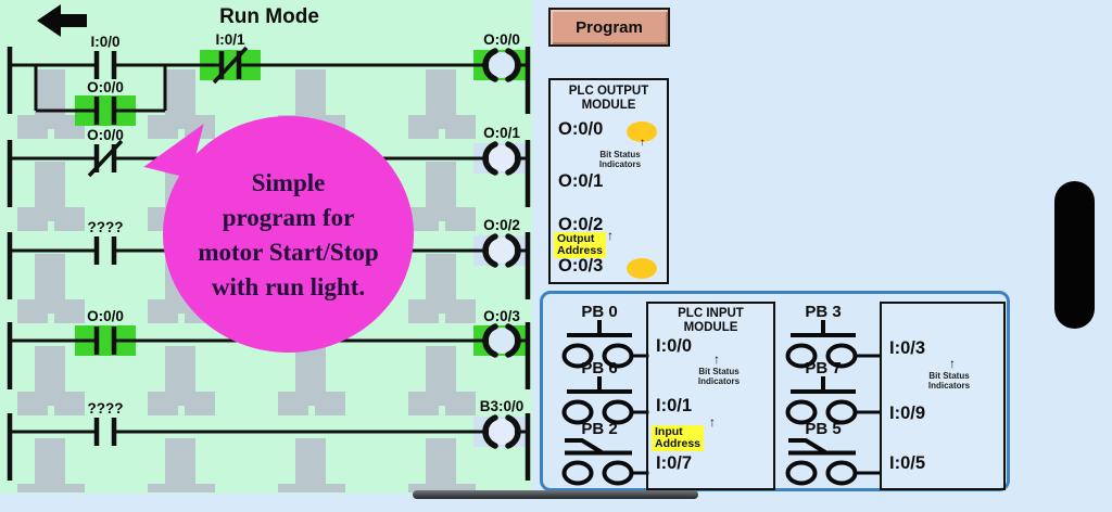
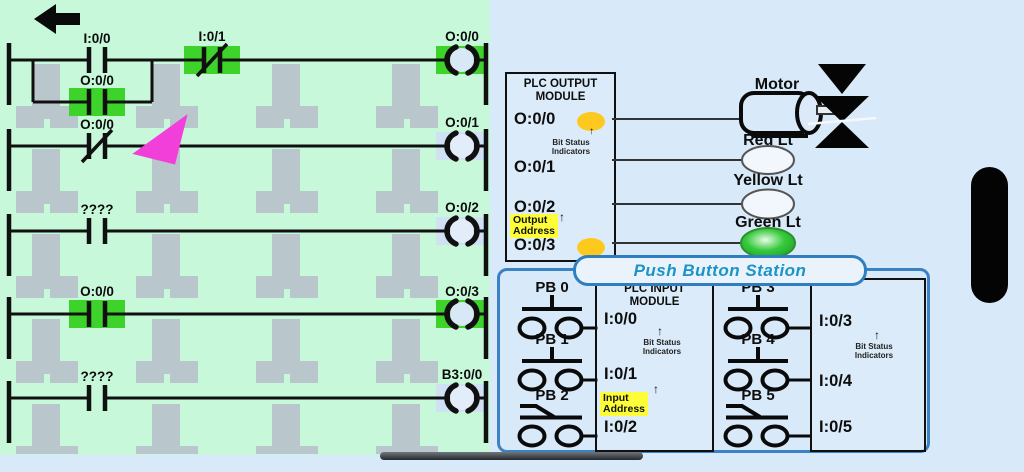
  I:0/0
  O:0/0
  I:0/1
  O:0/0
  O:0/0
  O:0/1
  ????
  O:0/2
  O:0/0
  O:0/3
  ????
  B3:0/0
- Run Mode
- Simple
- program for
- motor Start/Stop
- with run light.
- Program
  PLC OUTPUT
  MODULE
  O:0/0
  ↑
  Bit Status
  Indicators
  O:0/1
  O:0/2
  ↑
  Output
  Address
  O:0/3
+ Motor
+ Red Lt
+ Yellow Lt
+ Green Lt
+ Push Button Station
  PB 0
- PB 6
+ PB 1
  PB 2
  PLC INPUT
  MODULE
  I:0/0
  ↑
  Bit Status
  Indicators
  I:0/1
  ↑
  Input
  Address
- I:0/7
+ I:0/2
  PB 3
- PB 7
+ PB 4
  PB 5
  I:0/3
  ↑
  Bit Status
  Indicators
- I:0/9
+ I:0/4
  I:0/5
